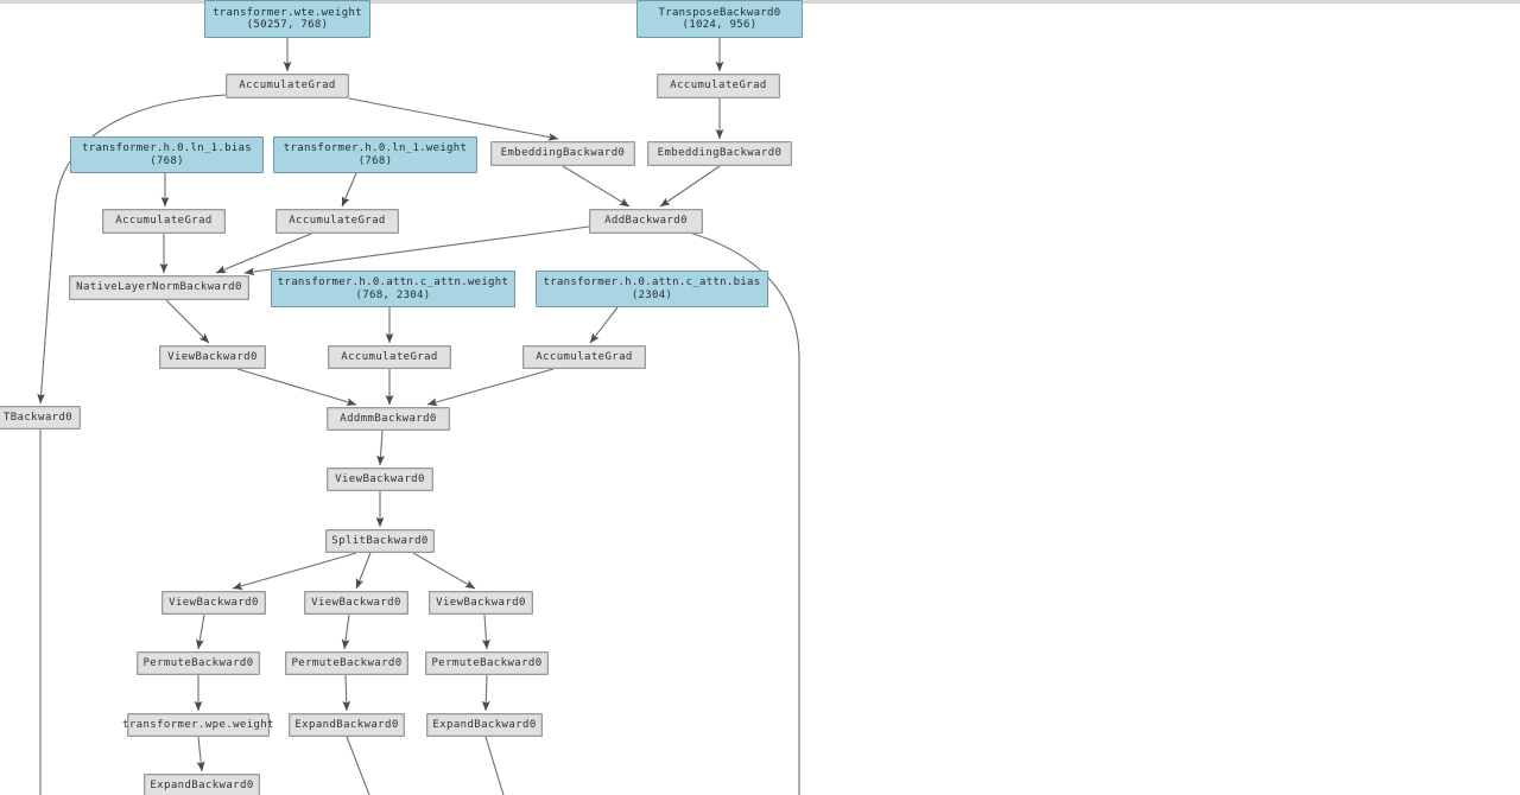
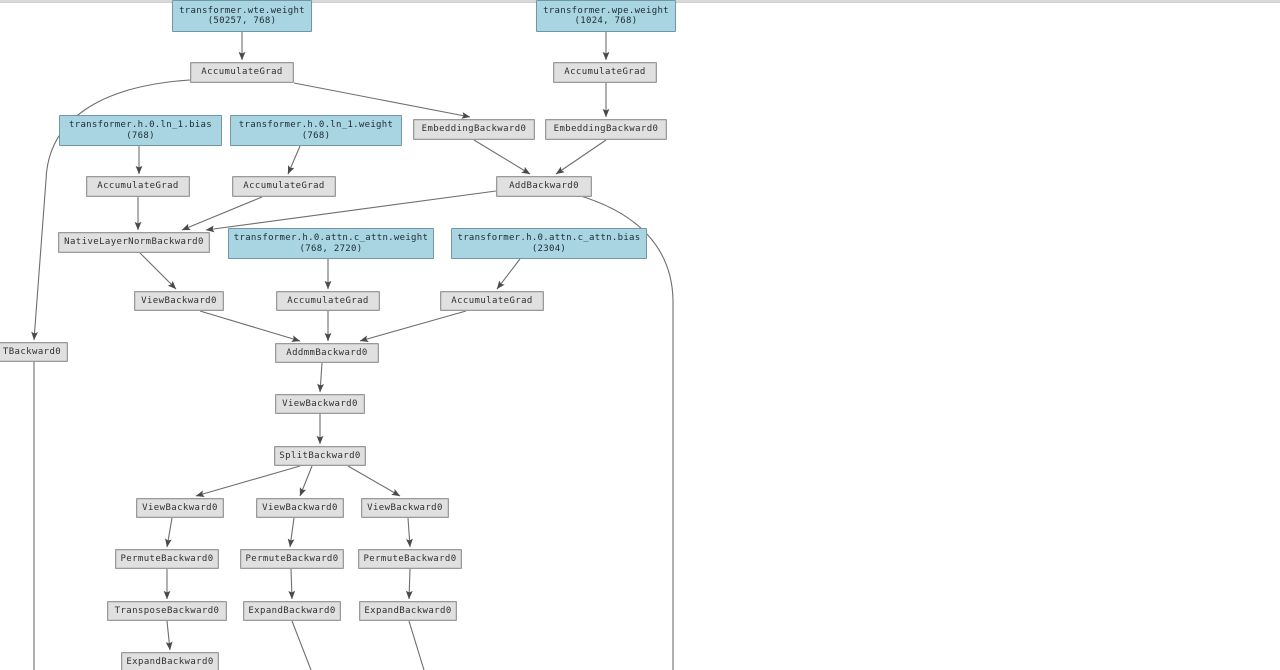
  transformer.wte.weight
  (50257, 768)
- TransposeBackward0
+ transformer.wpe.weight
- (1024, 956)
+ (1024, 768)
  AccumulateGrad
  AccumulateGrad
  transformer.h.0.ln_1.bias
  (768)
  transformer.h.0.ln_1.weight
  (768)
  EmbeddingBackward0
  EmbeddingBackward0
  AccumulateGrad
  AccumulateGrad
  AddBackward0
  NativeLayerNormBackward0
  transformer.h.0.attn.c_attn.weight
- (768, 2304)
+ (768, 2720)
  transformer.h.0.attn.c_attn.bias
  (2304)
  ViewBackward0
  AccumulateGrad
  AccumulateGrad
  TBackward0
  AddmmBackward0
  ViewBackward0
  SplitBackward0
  ViewBackward0
  ViewBackward0
  ViewBackward0
  PermuteBackward0
  PermuteBackward0
  PermuteBackward0
- transformer.wpe.weight
+ TransposeBackward0
  ExpandBackward0
  ExpandBackward0
  ExpandBackward0
